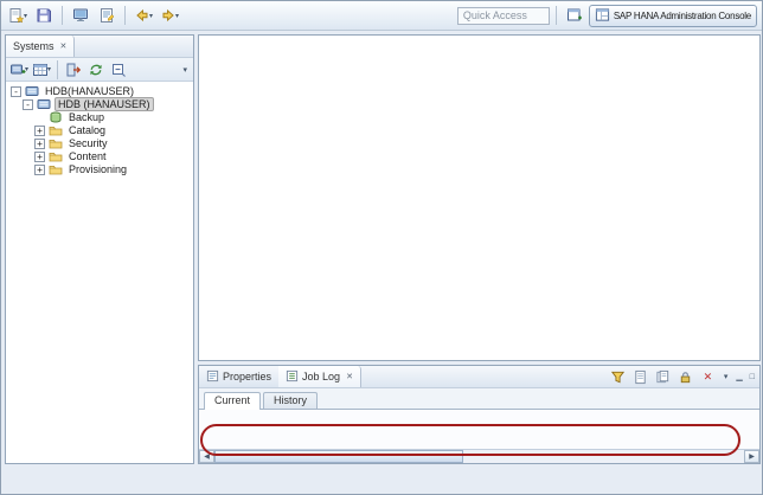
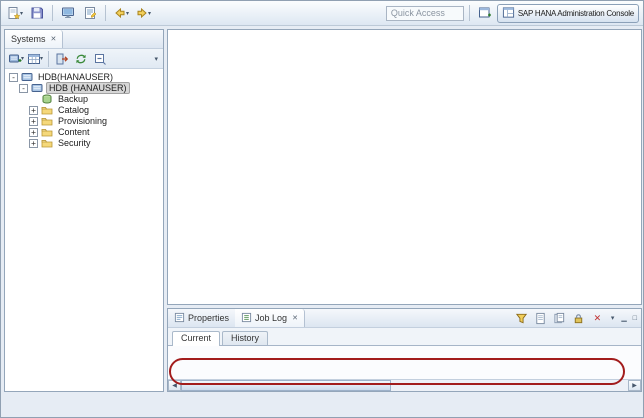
  Quick Access
  SAP HANA Administration Console
  Systems
  -
  HDB(HANAUSER)
  -
  HDB (HANAUSER)
  Backup
  +
  Catalog
  +
- Security
+ Provisioning
  +
  Content
  +
- Provisioning
+ Security
  Properties
  Job Log
  ✕
  Current
  History
